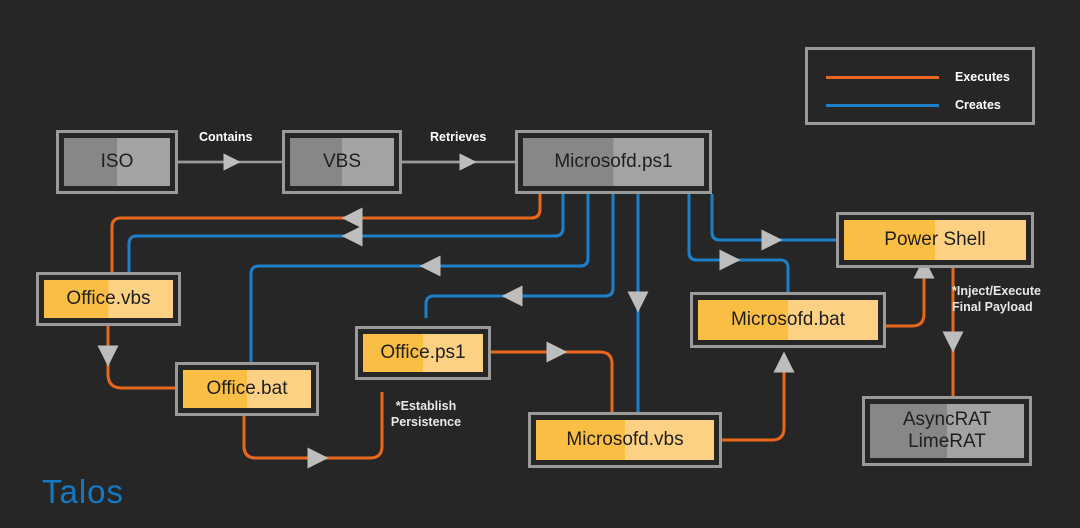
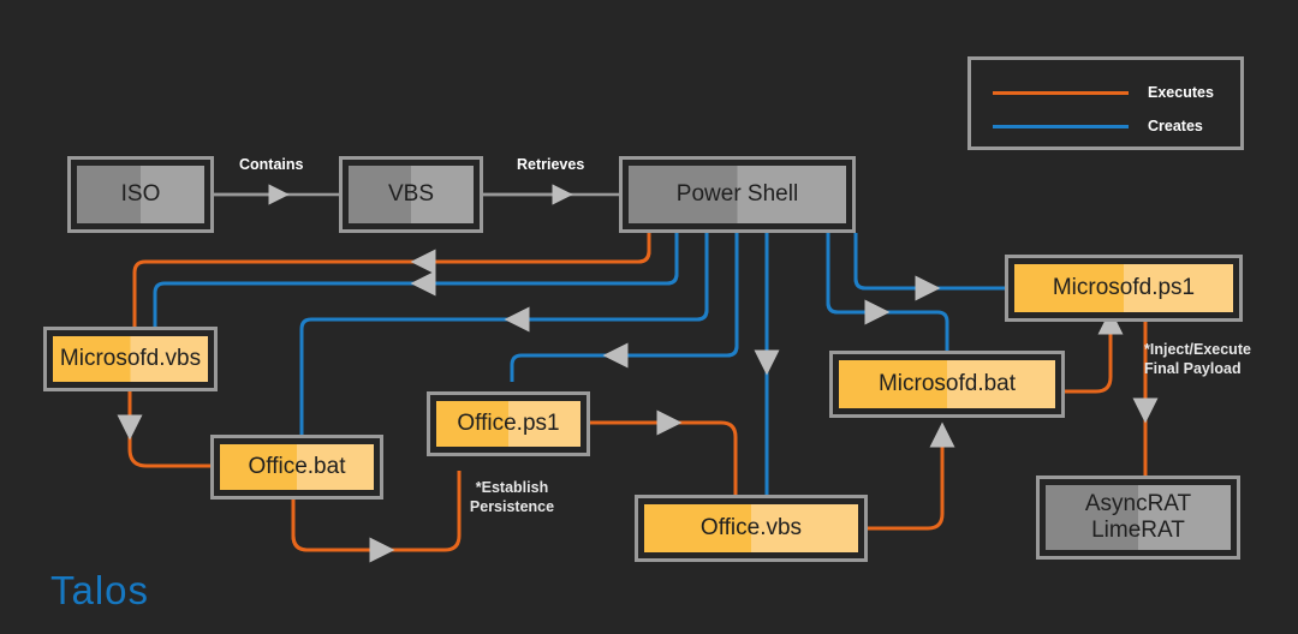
  Executes
  Creates
  Contains
  Retrieves
  *Establish
  Persistence
  *Inject/Execute
  Final Payload
  ISO
  VBS
- Microsofd.ps1
+ Power Shell
- Office.vbs
+ Microsofd.vbs
  Office.bat
  Office.ps1
- Microsofd.vbs
+ Office.vbs
  Microsofd.bat
- Power Shell
+ Microsofd.ps1
  AsyncRAT LimeRAT
  Talos
